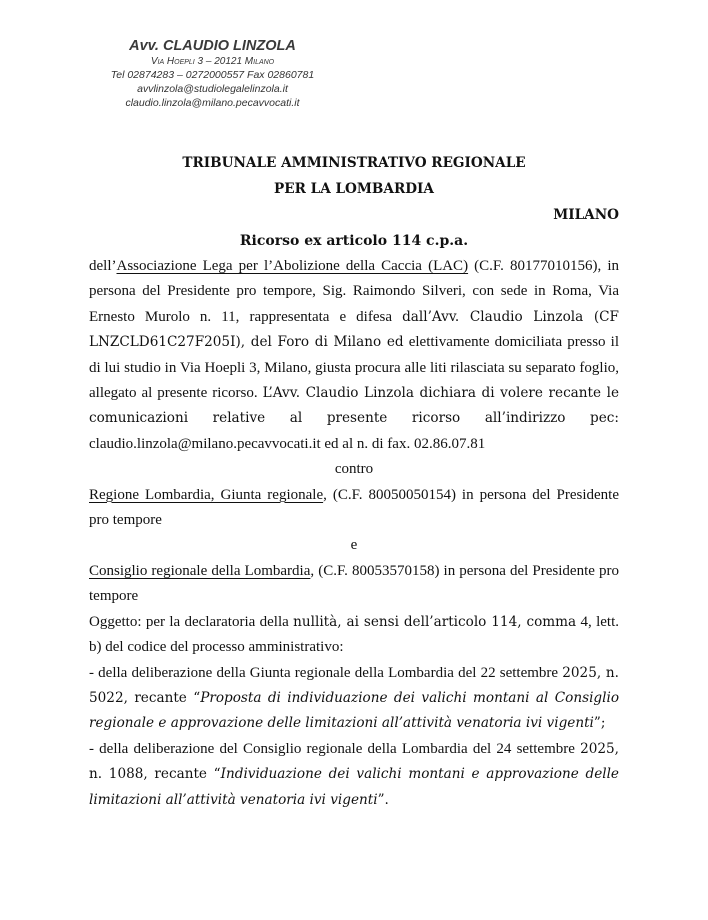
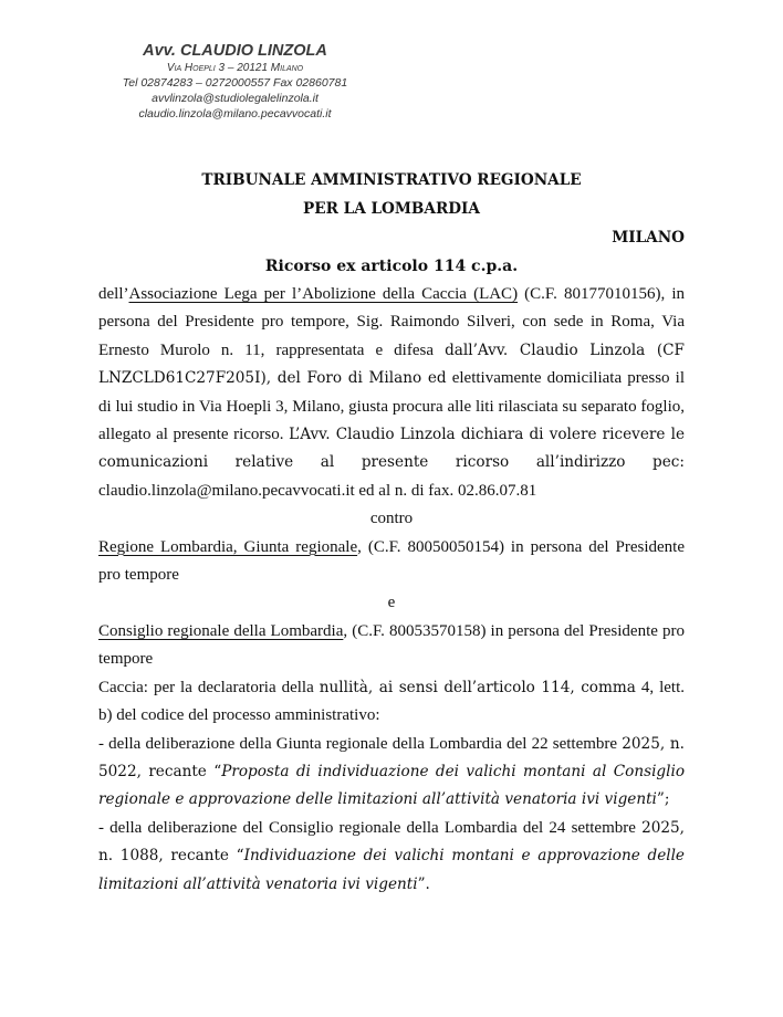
  Avv. CLAUDIO LINZOLA
  Via Hoepli 3 – 20121 Milano
  Tel 02874283 – 0272000557 Fax 02860781
  avvlinzola@studiolegalelinzola.it
  claudio.linzola@milano.pecavvocati.it
  TRIBUNALE AMMINISTRATIVO REGIONALE
  PER LA LOMBARDIA
  MILANO
  Ricorso ex articolo 114 c.p.a.
- dell’Associazione Lega per l’Abolizione della Caccia (LAC) (C.F. 80177010156), in persona del Presidente pro tempore, Sig. Raimondo Silveri, con sede in Roma, Via Ernesto Murolo n. 11, rappresentata e difesa dall’Avv. Claudio Linzola (CF LNZCLD61C27F205I), del Foro di Milano ed elettivamente domiciliata presso il di lui studio in Via Hoepli 3, Milano, giusta procura alle liti rilasciata su separato foglio, allegato al presente ricorso. L’Avv. Claudio Linzola dichiara di volere recante le comunicazioni relative al presente ricorso all’indirizzo pec: claudio.linzola@milano.pecavvocati.it ed al n. di fax. 02.86.07.81
+ dell’Associazione Lega per l’Abolizione della Caccia (LAC) (C.F. 80177010156), in persona del Presidente pro tempore, Sig. Raimondo Silveri, con sede in Roma, Via Ernesto Murolo n. 11, rappresentata e difesa dall’Avv. Claudio Linzola (CF LNZCLD61C27F205I), del Foro di Milano ed elettivamente domiciliata presso il di lui studio in Via Hoepli 3, Milano, giusta procura alle liti rilasciata su separato foglio, allegato al presente ricorso. L’Avv. Claudio Linzola dichiara di volere ricevere le comunicazioni relative al presente ricorso all’indirizzo pec: claudio.linzola@milano.pecavvocati.it ed al n. di fax. 02.86.07.81
  contro
  Regione Lombardia, Giunta regionale, (C.F. 80050050154) in persona del Presidente pro tempore
  e
  Consiglio regionale della Lombardia, (C.F. 80053570158) in persona del Presidente pro tempore
- Oggetto: per la declaratoria della nullità, ai sensi dell’articolo 114, comma 4, lett. b) del codice del processo amministrativo:
+ Caccia: per la declaratoria della nullità, ai sensi dell’articolo 114, comma 4, lett. b) del codice del processo amministrativo:
  - della deliberazione della Giunta regionale della Lombardia del 22 settembre 2025, n. 5022, recante “Proposta di individuazione dei valichi montani al Consiglio regionale e approvazione delle limitazioni all’attività venatoria ivi vigenti”;
  - della deliberazione del Consiglio regionale della Lombardia del 24 settembre 2025, n. 1088, recante “Individuazione dei valichi montani e approvazione delle limitazioni all’attività venatoria ivi vigenti”.
